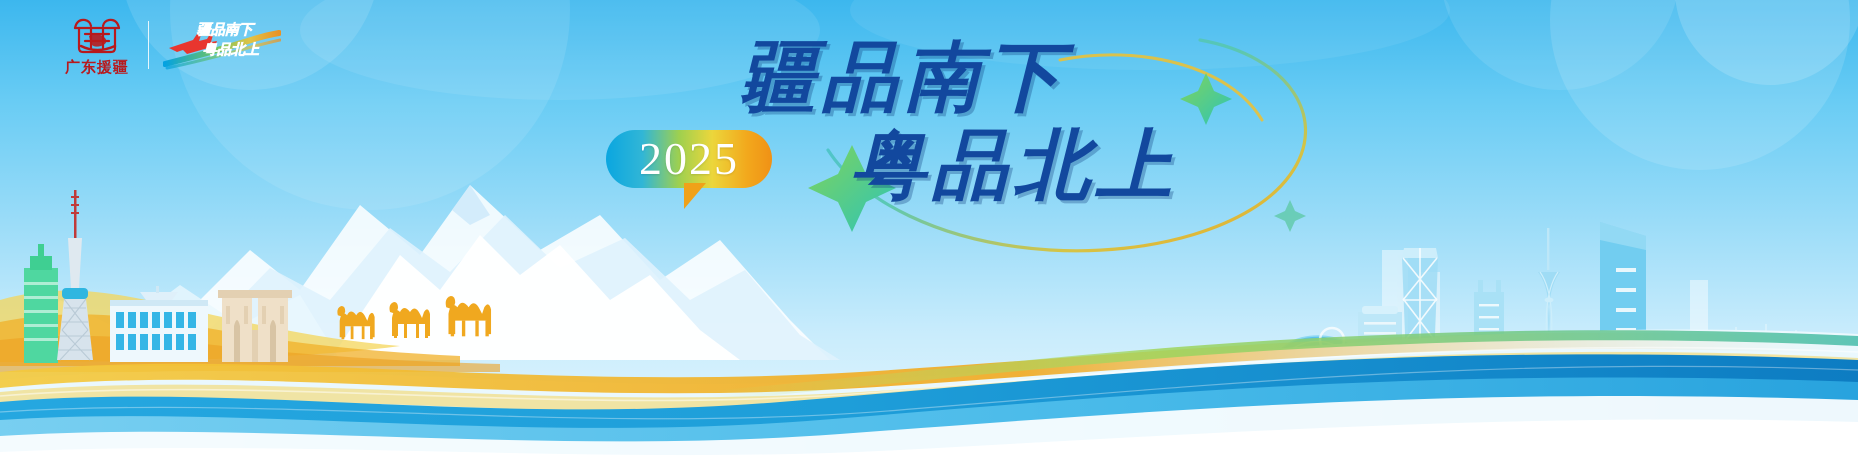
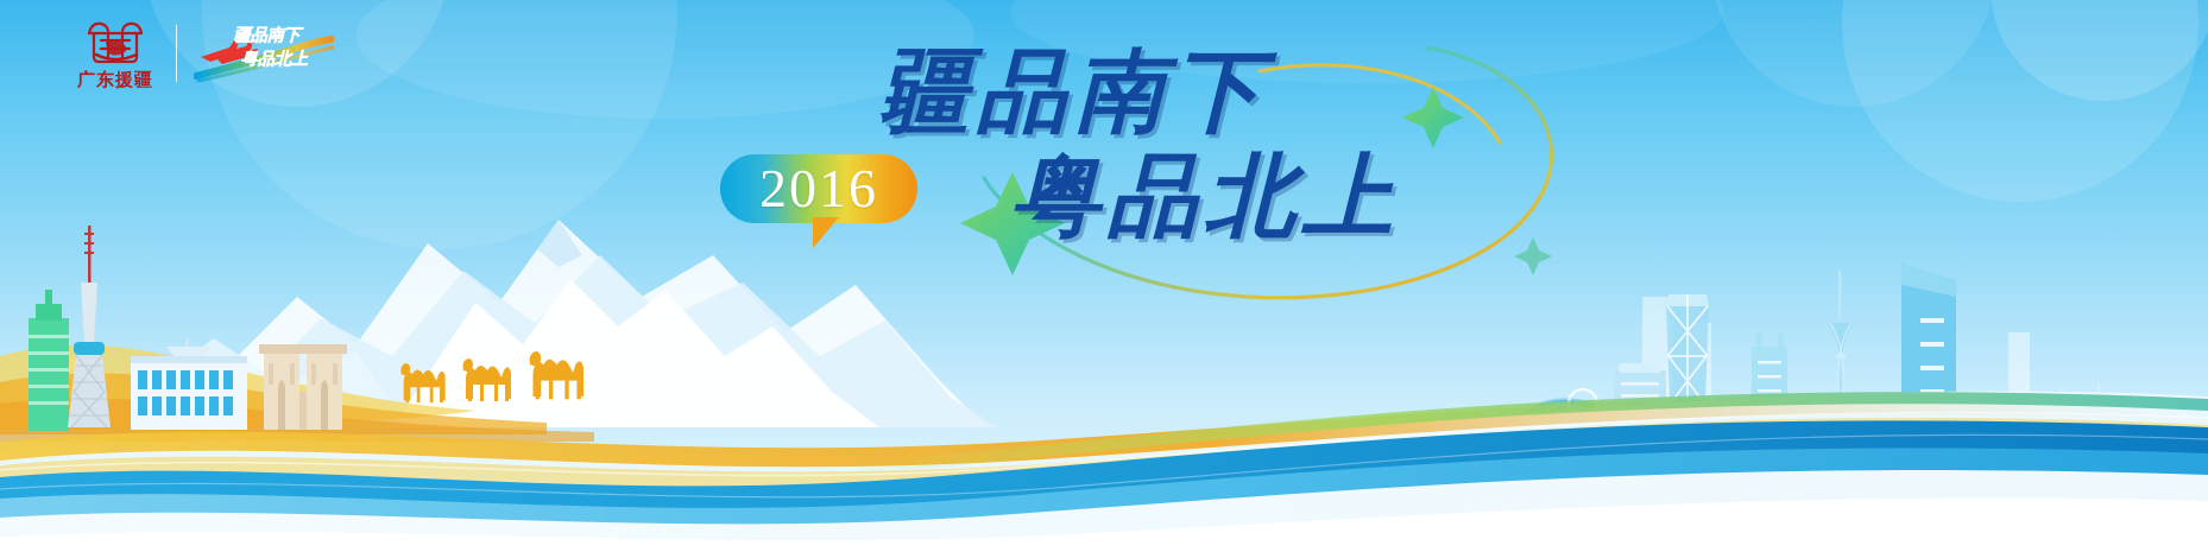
  广东援疆
  疆品南下
  粤品北上
  疆品南下
  粤品北上
- 2025
+ 2016
